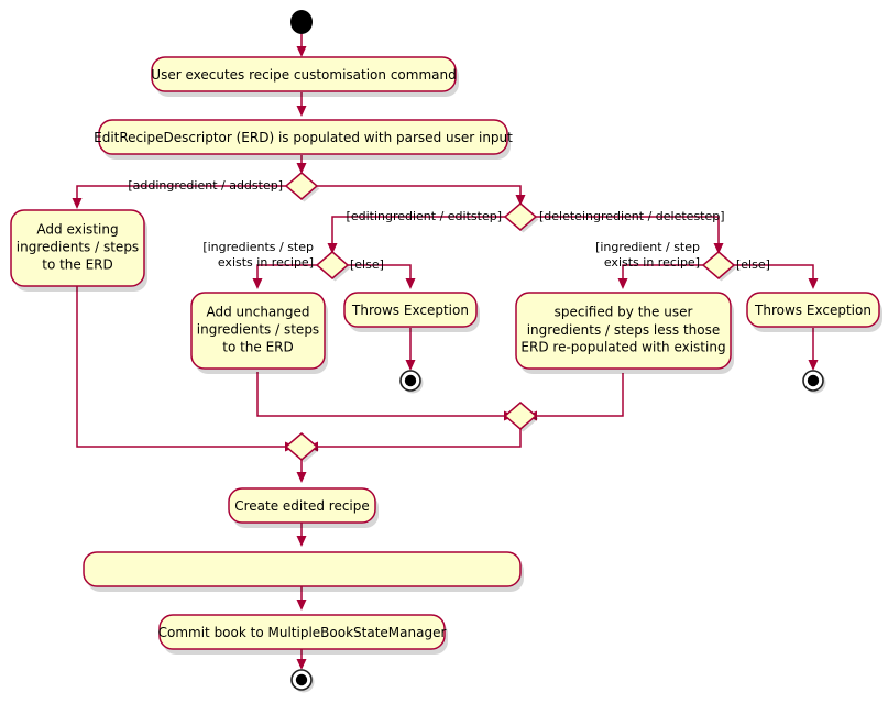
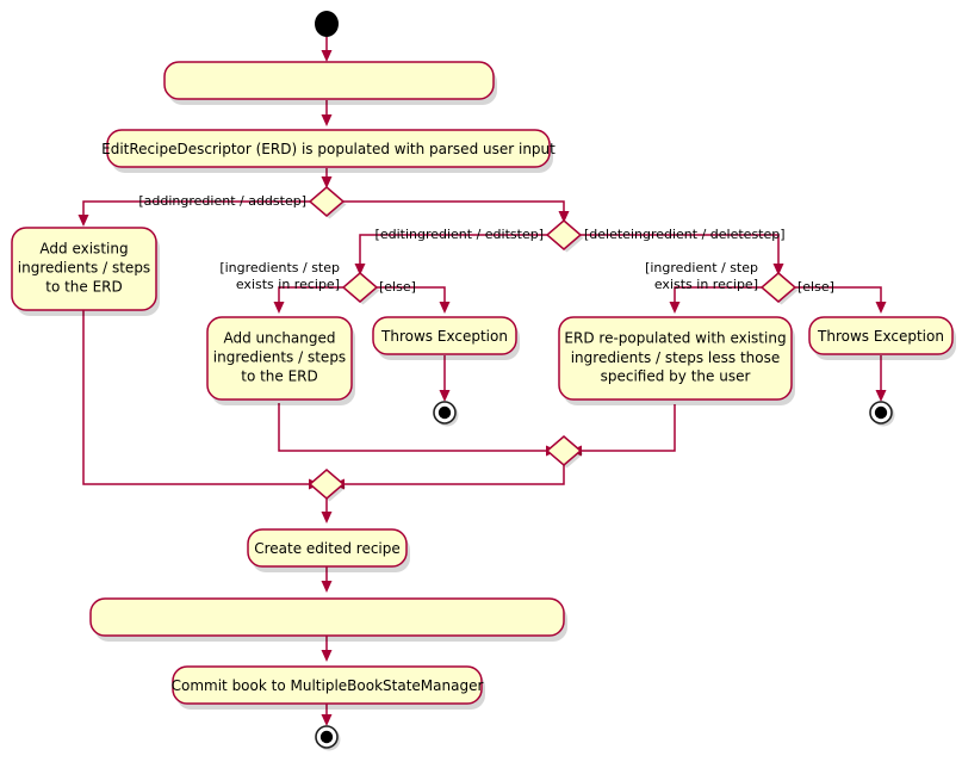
- User executes recipe customisation command
  EditRecipeDescriptor (ERD) is populated with parsed user input
  [addingredient / addstep]
  [editingredient / editstep]
  [deleteingredient / deletestep]
  [ingredients / step
  exists in recipe]
  [else]
  [ingredient / step
  exists in recipe]
  [else]
  Add existing
  ingredients / steps
  to the ERD
  Add unchanged
  ingredients / steps
  to the ERD
  Throws Exception
- specified by the user
+ ERD re-populated with existing
  ingredients / steps less those
- ERD re-populated with existing
+ specified by the user
  Throws Exception
  Create edited recipe
  Commit book to MultipleBookStateManager
